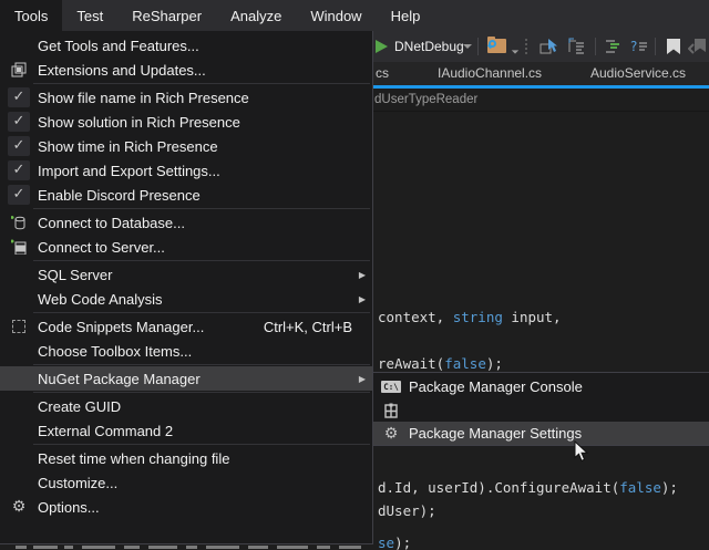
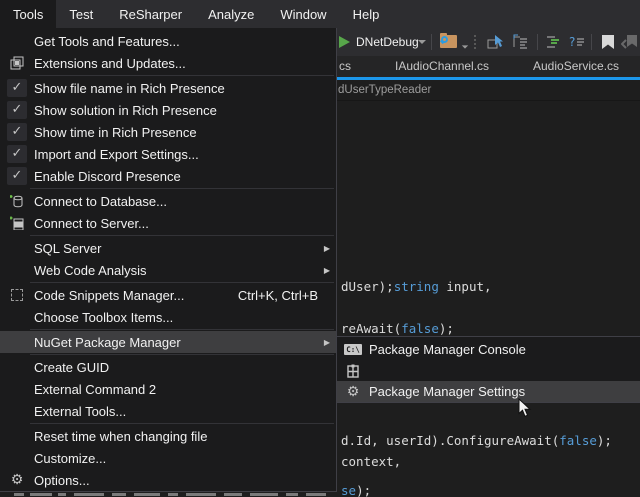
  Tools
  Test
  ReSharper
  Analyze
  Window
  Help
  DNetDebug
  ?
  cs
  IAudioChannel.cs
  AudioService.cs
  dUserTypeReader
- context, string input,
+ dUser);string input,
  reAwait(false);
  d.Id, userId).ConfigureAwait(false);
- dUser);
+ context,
  se);
  Get Tools and Features...
  Extensions and Updates...
  ✓
  Show file name in Rich Presence
  ✓
  Show solution in Rich Presence
  ✓
  Show time in Rich Presence
  ✓
  Import and Export Settings...
  ✓
  Enable Discord Presence
  Connect to Database...
  Connect to Server...
  SQL Server
  ▶
  Web Code Analysis
  ▶
  Code Snippets Manager...
  Ctrl+K, Ctrl+B
  Choose Toolbox Items...
  NuGet Package Manager
  ▶
  Create GUID
  External Command 2
+ External Tools...
  Reset time when changing file
  Customize...
  ⚙
  Options...
  C:\
  Package Manager Console
  ⚙
  Package Manager Settings
